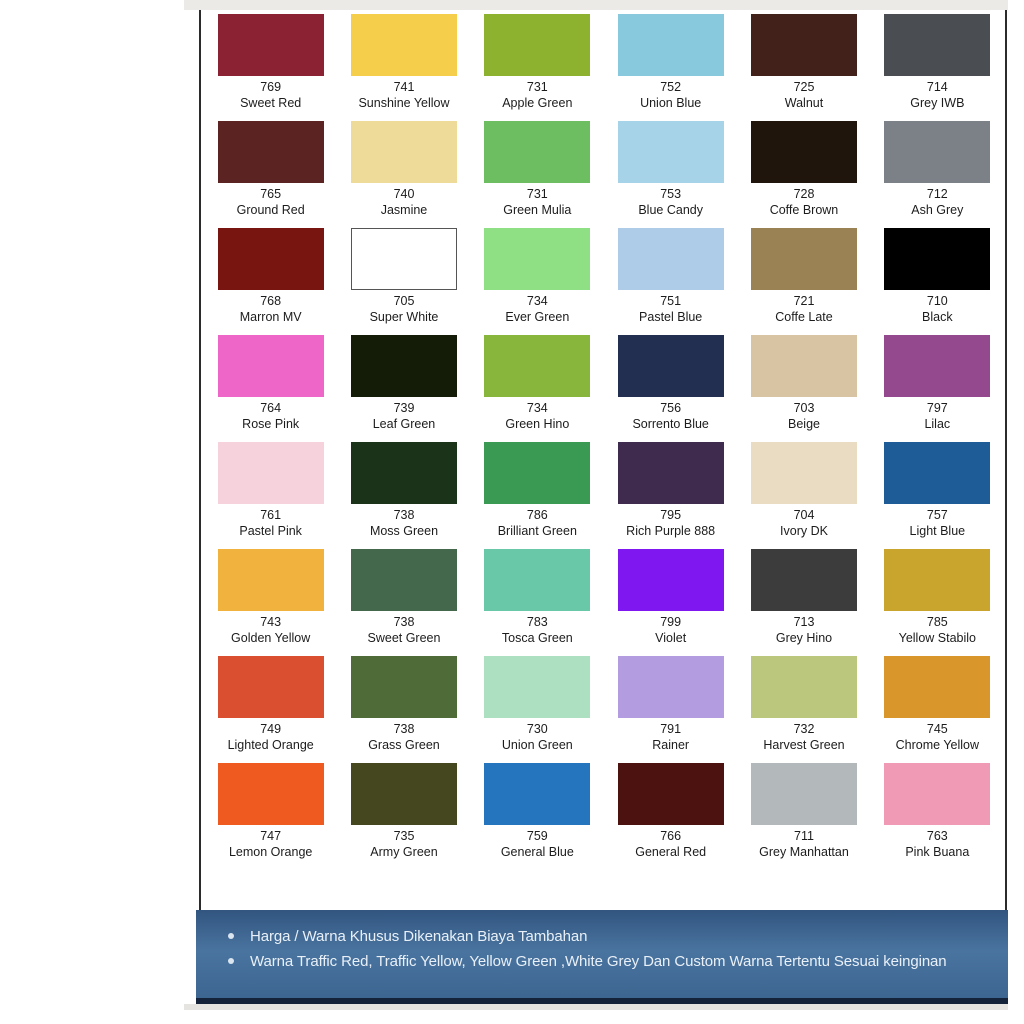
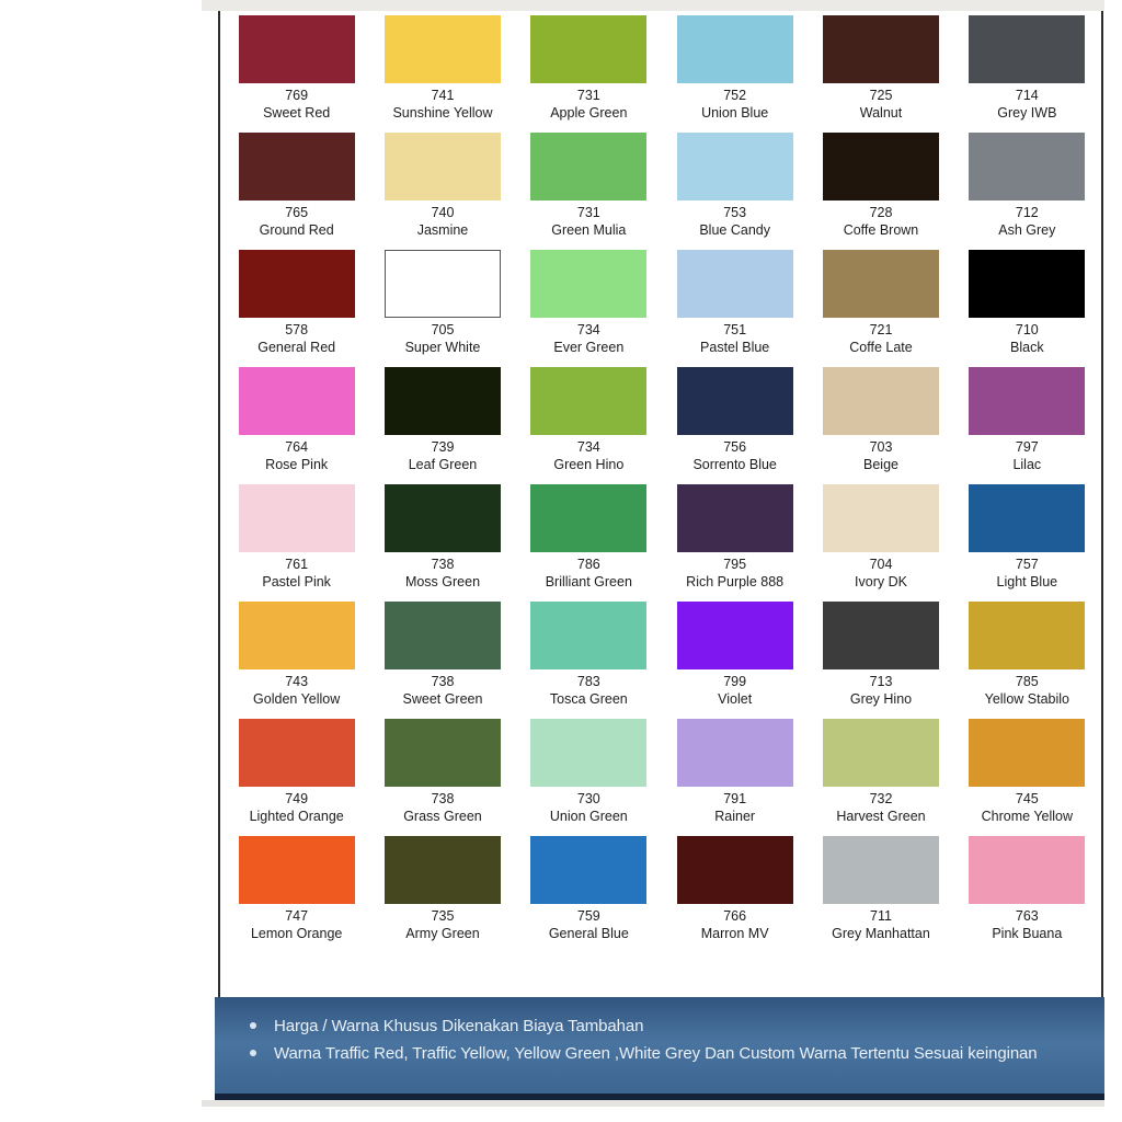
  769
  Sweet Red
  741
  Sunshine Yellow
  731
  Apple Green
  752
  Union Blue
  725
  Walnut
  714
  Grey IWB
  765
  Ground Red
  740
  Jasmine
  731
  Green Mulia
  753
  Blue Candy
  728
  Coffe Brown
  712
  Ash Grey
- 768
+ 578
- Marron MV
+ General Red
  705
  Super White
  734
  Ever Green
  751
  Pastel Blue
  721
  Coffe Late
  710
  Black
  764
  Rose Pink
  739
  Leaf Green
  734
  Green Hino
  756
  Sorrento Blue
  703
  Beige
  797
  Lilac
  761
  Pastel Pink
  738
  Moss Green
  786
  Brilliant Green
  795
  Rich Purple 888
  704
  Ivory DK
  757
  Light Blue
  743
  Golden Yellow
  738
  Sweet Green
  783
  Tosca Green
  799
  Violet
  713
  Grey Hino
  785
  Yellow Stabilo
  749
  Lighted Orange
  738
  Grass Green
  730
  Union Green
  791
  Rainer
  732
  Harvest Green
  745
  Chrome Yellow
  747
  Lemon Orange
  735
  Army Green
  759
  General Blue
  766
- General Red
+ Marron MV
  711
  Grey Manhattan
  763
  Pink Buana
  Harga / Warna Khusus Dikenakan Biaya Tambahan
  Warna Traffic Red, Traffic Yellow, Yellow Green ,White Grey Dan Custom Warna Tertentu Sesuai keinginan
